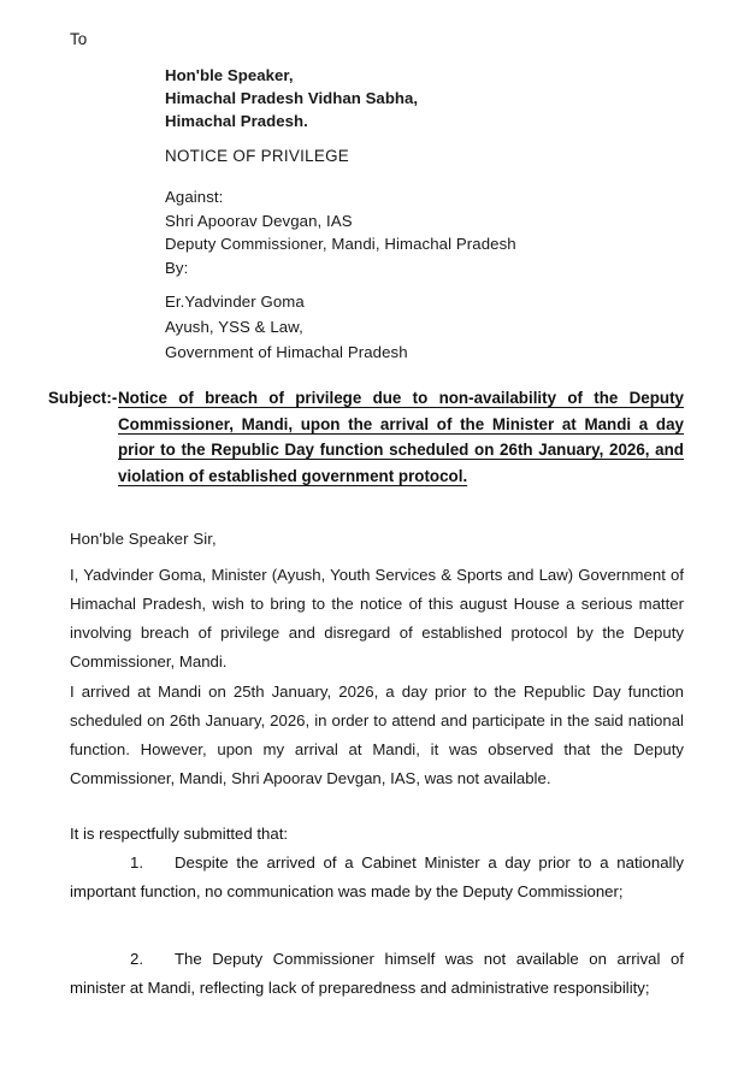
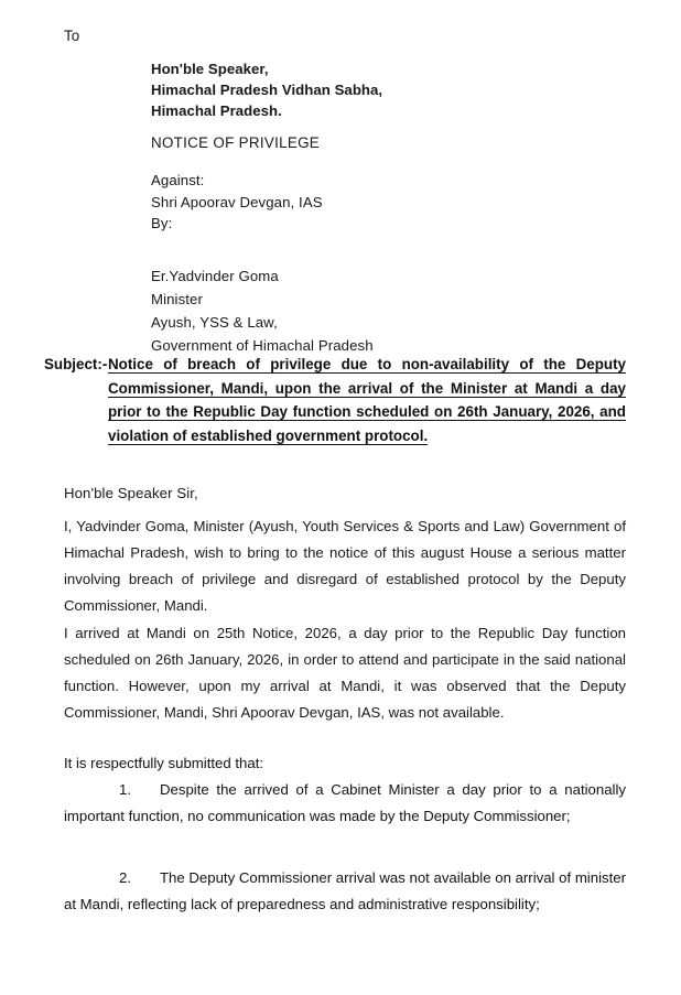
  To
  Hon'ble Speaker,
  Himachal Pradesh Vidhan Sabha,
  Himachal Pradesh.
  NOTICE OF PRIVILEGE
  Against:
  Shri Apoorav Devgan, IAS
- Deputy Commissioner, Mandi, Himachal Pradesh
  By:
  Er.Yadvinder Goma
+ Minister
  Ayush, YSS & Law,
  Government of Himachal Pradesh
  Subject:-
  Notice of breach of privilege due to non-availability of the Deputy Commissioner, Mandi, upon the arrival of the Minister at Mandi a day prior to the Republic Day function scheduled on 26th January, 2026, and violation of established government protocol.
  Hon'ble Speaker Sir,
  I, Yadvinder Goma, Minister (Ayush, Youth Services & Sports and Law) Government of Himachal Pradesh, wish to bring to the notice of this august House a serious matter involving breach of privilege and disregard of established protocol by the Deputy Commissioner, Mandi.
- I arrived at Mandi on 25th January, 2026, a day prior to the Republic Day function scheduled on 26th January, 2026, in order to attend and participate in the said national function. However, upon my arrival at Mandi, it was observed that the Deputy Commissioner, Mandi, Shri Apoorav Devgan, IAS, was not available.
+ I arrived at Mandi on 25th Notice, 2026, a day prior to the Republic Day function scheduled on 26th January, 2026, in order to attend and participate in the said national function. However, upon my arrival at Mandi, it was observed that the Deputy Commissioner, Mandi, Shri Apoorav Devgan, IAS, was not available.
  It is respectfully submitted that:
  1. Despite the arrived of a Cabinet Minister a day prior to a nationally important function, no communication was made by the Deputy Commissioner;
- 2. The Deputy Commissioner himself was not available on arrival of minister at Mandi, reflecting lack of preparedness and administrative responsibility;
+ 2. The Deputy Commissioner arrival was not available on arrival of minister at Mandi, reflecting lack of preparedness and administrative responsibility;
